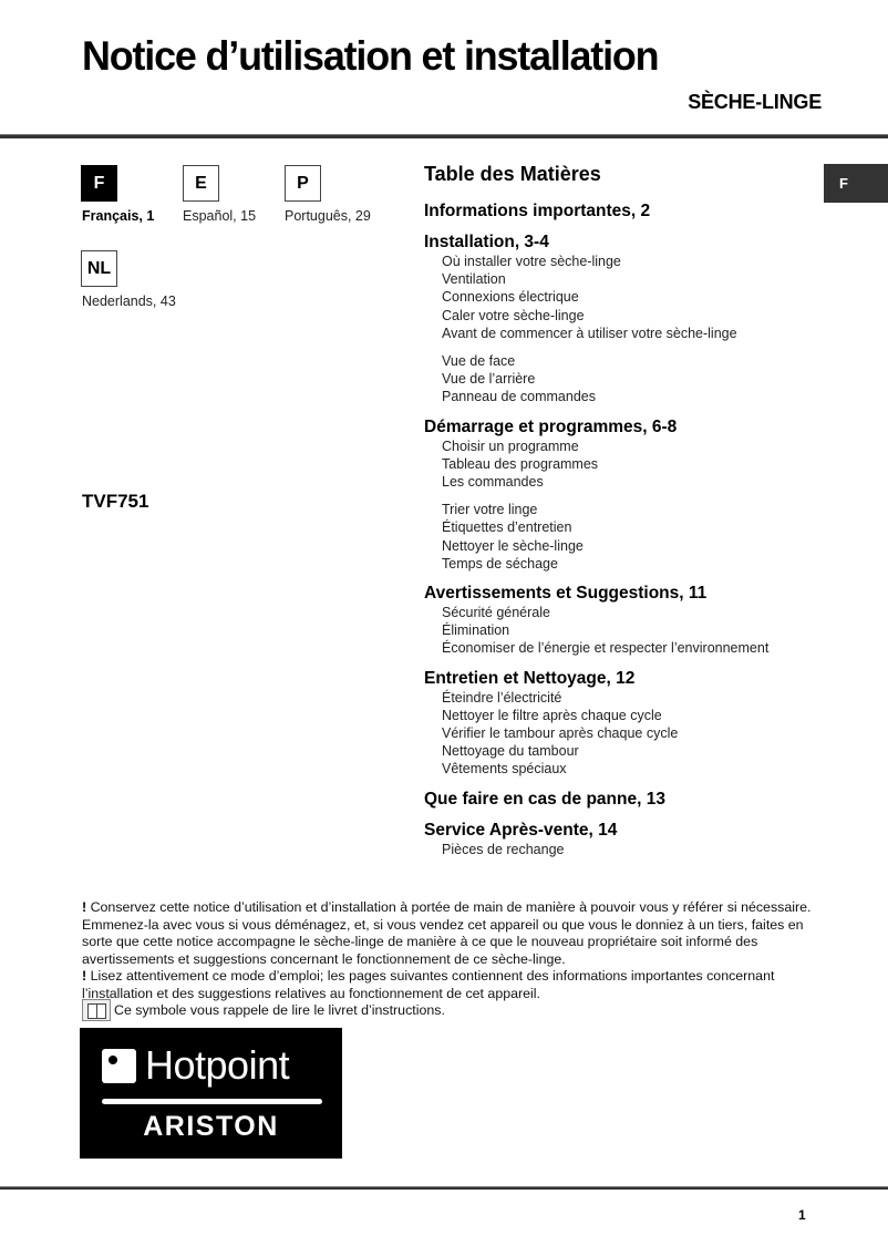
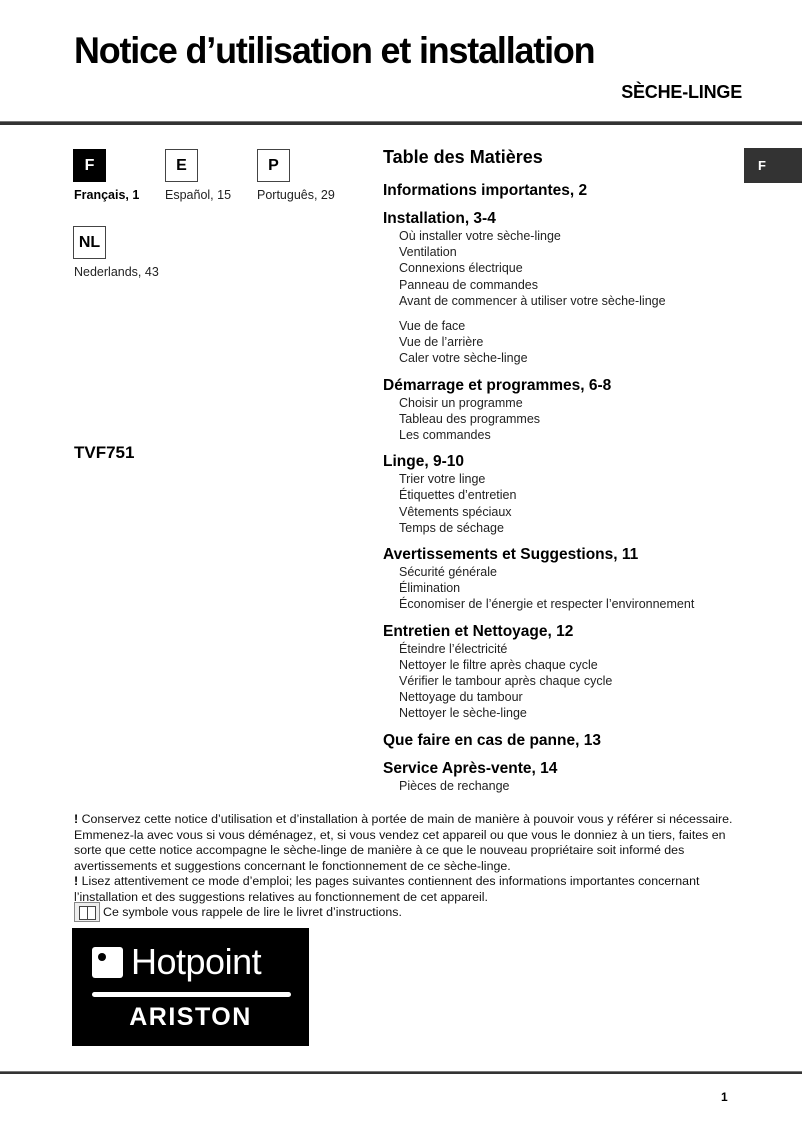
  Notice d’utilisation et installation
  SÈCHE-LINGE
  F
  Français, 1
  E
  Español, 15
  P
  Português, 29
  NL
  Nederlands, 43
  TVF751
  F
  Table des Matières
  Informations importantes, 2
  Installation, 3-4
  Où installer votre sèche-linge
  Ventilation
  Connexions électrique
- Caler votre sèche-linge
+ Panneau de commandes
  Avant de commencer à utiliser votre sèche-linge
  Vue de face
  Vue de l’arrière
- Panneau de commandes
+ Caler votre sèche-linge
  Démarrage et programmes, 6-8
  Choisir un programme
  Tableau des programmes
  Les commandes
+ Linge, 9-10
  Trier votre linge
  Étiquettes d’entretien
- Nettoyer le sèche-linge
+ Vêtements spéciaux
  Temps de séchage
  Avertissements et Suggestions, 11
  Sécurité générale
  Élimination
  Économiser de l’énergie et respecter l’environnement
  Entretien et Nettoyage, 12
  Éteindre l’électricité
  Nettoyer le filtre après chaque cycle
  Vérifier le tambour après chaque cycle
  Nettoyage du tambour
- Vêtements spéciaux
+ Nettoyer le sèche-linge
  Que faire en cas de panne, 13
  Service Après-vente, 14
  Pièces de rechange
  ! Conservez cette notice d’utilisation et d’installation à portée de main de manière à pouvoir vous y référer si nécessaire. Emmenez-la avec vous si vous déménagez, et, si vous vendez cet appareil ou que vous le donniez à un tiers, faites en sorte que cette notice accompagne le sèche-linge de manière à ce que le nouveau propriétaire soit informé des avertissements et suggestions concernant le fonctionnement de ce sèche-linge.
  ! Lisez attentivement ce mode d’emploi; les pages suivantes contiennent des informations importantes concernant l’installation et des suggestions relatives au fonctionnement de cet appareil.
  Ce symbole vous rappele de lire le livret d’instructions.
  Hotpoint
  ARISTON
  1
